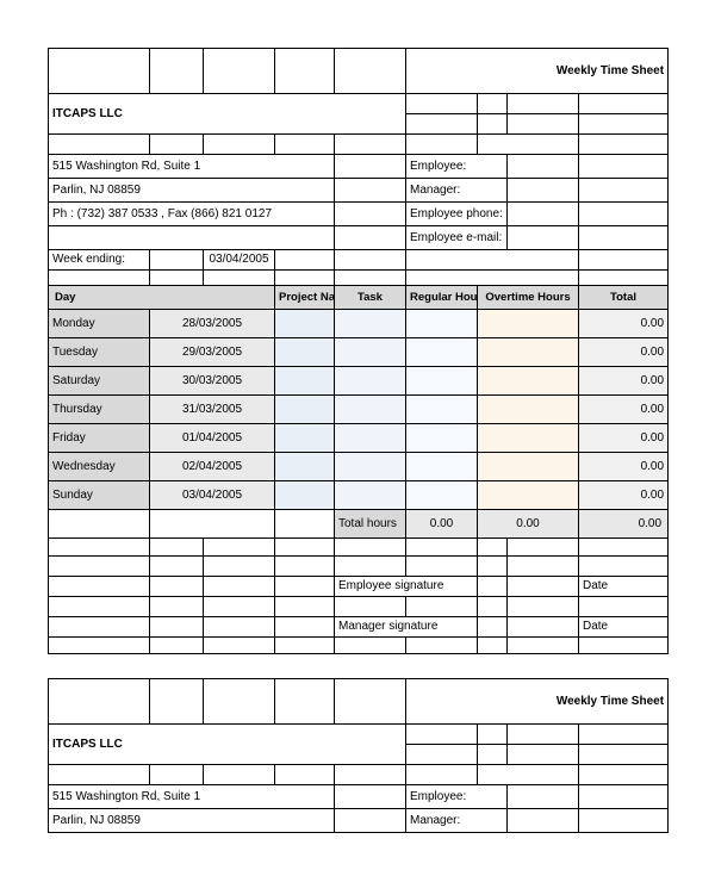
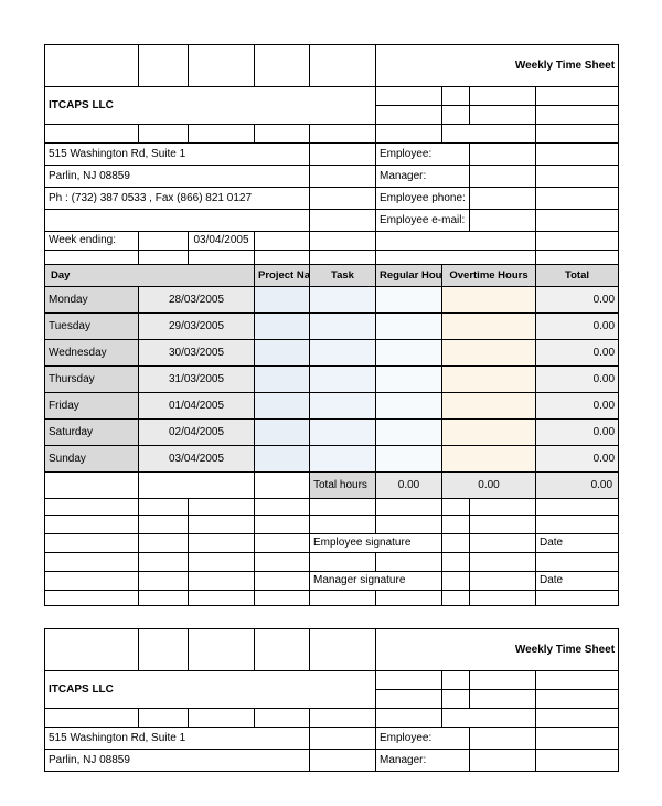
  					Weekly Time Sheet
  ITCAPS LLC
  515 Washington Rd, Suite 1		Employee:
  Parlin, NJ 08859		Manager:
  Ph : (732) 387 0533 , Fax (866) 821 0127		Employee phone:
  		Employee e-mail:
  Week ending:		03/04/2005
  Day	Project Na	Task	Regular Hou	Overtime Hours	Total
  Monday	28/03/2005					0.00
  Tuesday	29/03/2005					0.00
- Saturday	30/03/2005					0.00
+ Wednesday	30/03/2005					0.00
  Thursday	31/03/2005					0.00
  Friday	01/04/2005					0.00
- Wednesday	02/04/2005					0.00
+ Saturday	02/04/2005					0.00
  Sunday	03/04/2005					0.00
  			Total hours	0.00	0.00	0.00
  				Employee signature			Date
  				Manager signature			Date
  					Weekly Time Sheet
  ITCAPS LLC
  515 Washington Rd, Suite 1		Employee:
  Parlin, NJ 08859		Manager:
